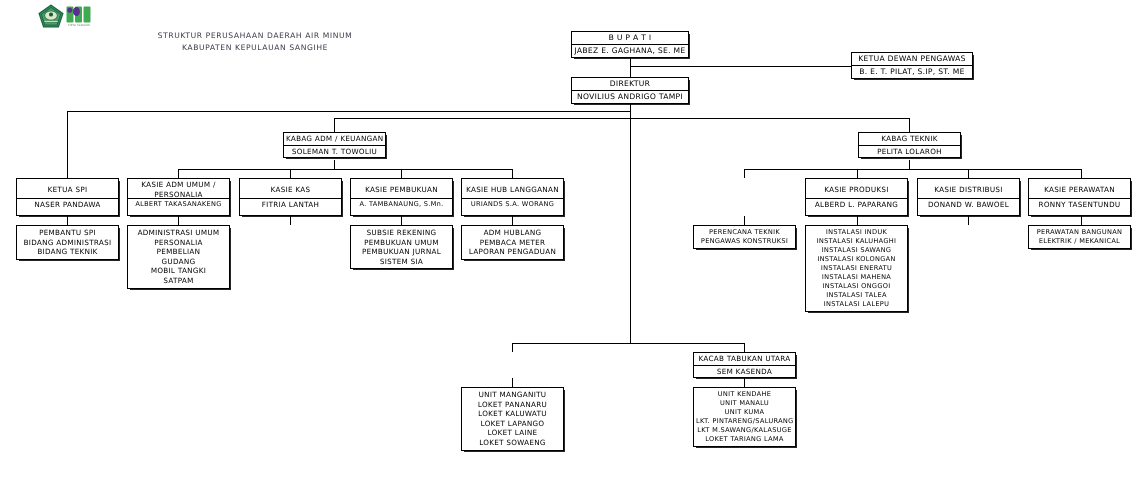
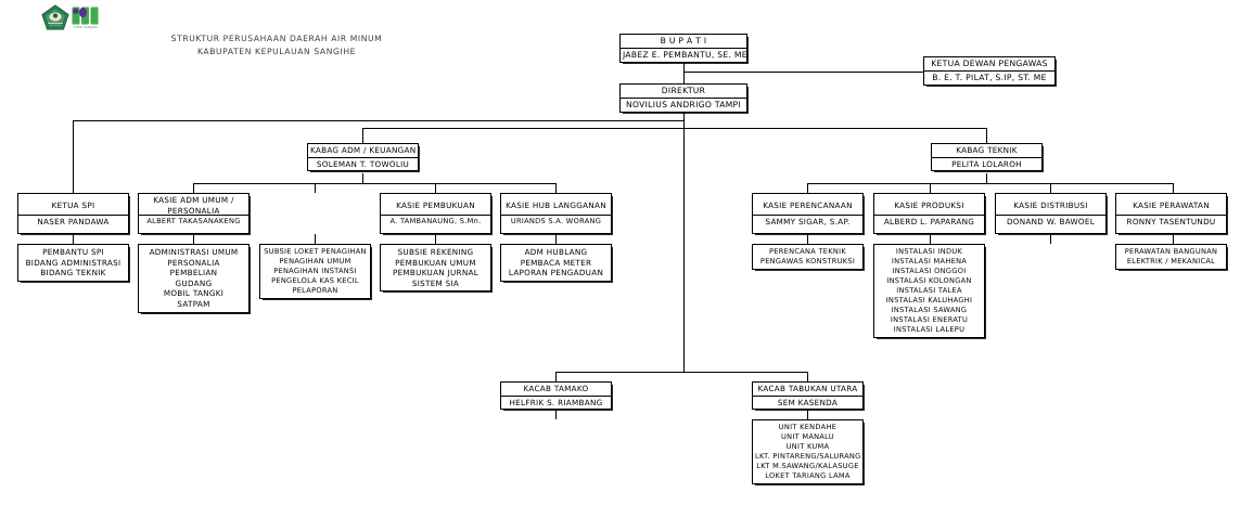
  STRUKTUR PERUSAHAAN DAERAH AIR MINUM
  KABUPATEN KEPULAUAN SANGIHE
  B U P A T I
- JABEZ E. GAGHANA, SE. ME
+ JABEZ E. PEMBANTU, SE. ME
  KETUA DEWAN PENGAWAS
  B. E. T. PILAT, S.IP, ST. ME
  DIREKTUR
  NOVILIUS ANDRIGO TAMPI
  KABAG ADM / KEUANGAN
  SOLEMAN T. TOWOLIU
  KABAG TEKNIK
  PELITA LOLAROH
  KETUA SPI
  NASER PANDAWA
  KASIE ADM UMUM /
  PERSONALIA
  ALBERT TAKASANAKENG
- KASIE KAS
- FITRIA LANTAH
  KASIE PEMBUKUAN
  A. TAMBANAUNG, S.Mn.
  KASIE HUB LANGGANAN
  URIANDS S.A. WORANG
+ KASIE PERENCANAAN
+ SAMMY SIGAR, S.AP.
  KASIE PRODUKSI
  ALBERD L. PAPARANG
  KASIE DISTRIBUSI
  DONAND W. BAWOEL
  KASIE PERAWATAN
  RONNY TASENTUNDU
  PEMBANTU SPI
  BIDANG ADMINISTRASI
  BIDANG TEKNIK
  ADMINISTRASI UMUM
  PERSONALIA
  PEMBELIAN
  GUDANG
  MOBIL TANGKI
  SATPAM
+ SUBSIE LOKET PENAGIHAN
+ PENAGIHAN UMUM
+ PENAGIHAN INSTANSI
+ PENGELOLA KAS KECIL
+ PELAPORAN
  SUBSIE REKENING
  PEMBUKUAN UMUM
  PEMBUKUAN JURNAL
  SISTEM SIA
  ADM HUBLANG
  PEMBACA METER
  LAPORAN PENGADUAN
  PERENCANA TEKNIK
  PENGAWAS KONSTRUKSI
  INSTALASI INDUK
- INSTALASI KALUHAGHI
+ INSTALASI MAHENA
- INSTALASI SAWANG
+ INSTALASI ONGGOI
  INSTALASI KOLONGAN
- INSTALASI ENERATU
+ INSTALASI TALEA
- INSTALASI MAHENA
+ INSTALASI KALUHAGHI
- INSTALASI ONGGOI
+ INSTALASI SAWANG
- INSTALASI TALEA
+ INSTALASI ENERATU
  INSTALASI LALEPU
  PERAWATAN BANGUNAN
  ELEKTRIK / MEKANICAL
+ KACAB TAMAKO
+ HELFRIK S. RIAMBANG
  KACAB TABUKAN UTARA
  SEM KASENDA
- UNIT MANGANITU
- LOKET PANANARU
- LOKET KALUWATU
- LOKET LAPANGO
- LOKET LAINE
- LOKET SOWAENG
  UNIT KENDAHE
  UNIT MANALU
  UNIT KUMA
  LKT. PINTARENG/SALURANG
  LKT M.SAWANG/KALASUGE
  LOKET TARIANG LAMA
